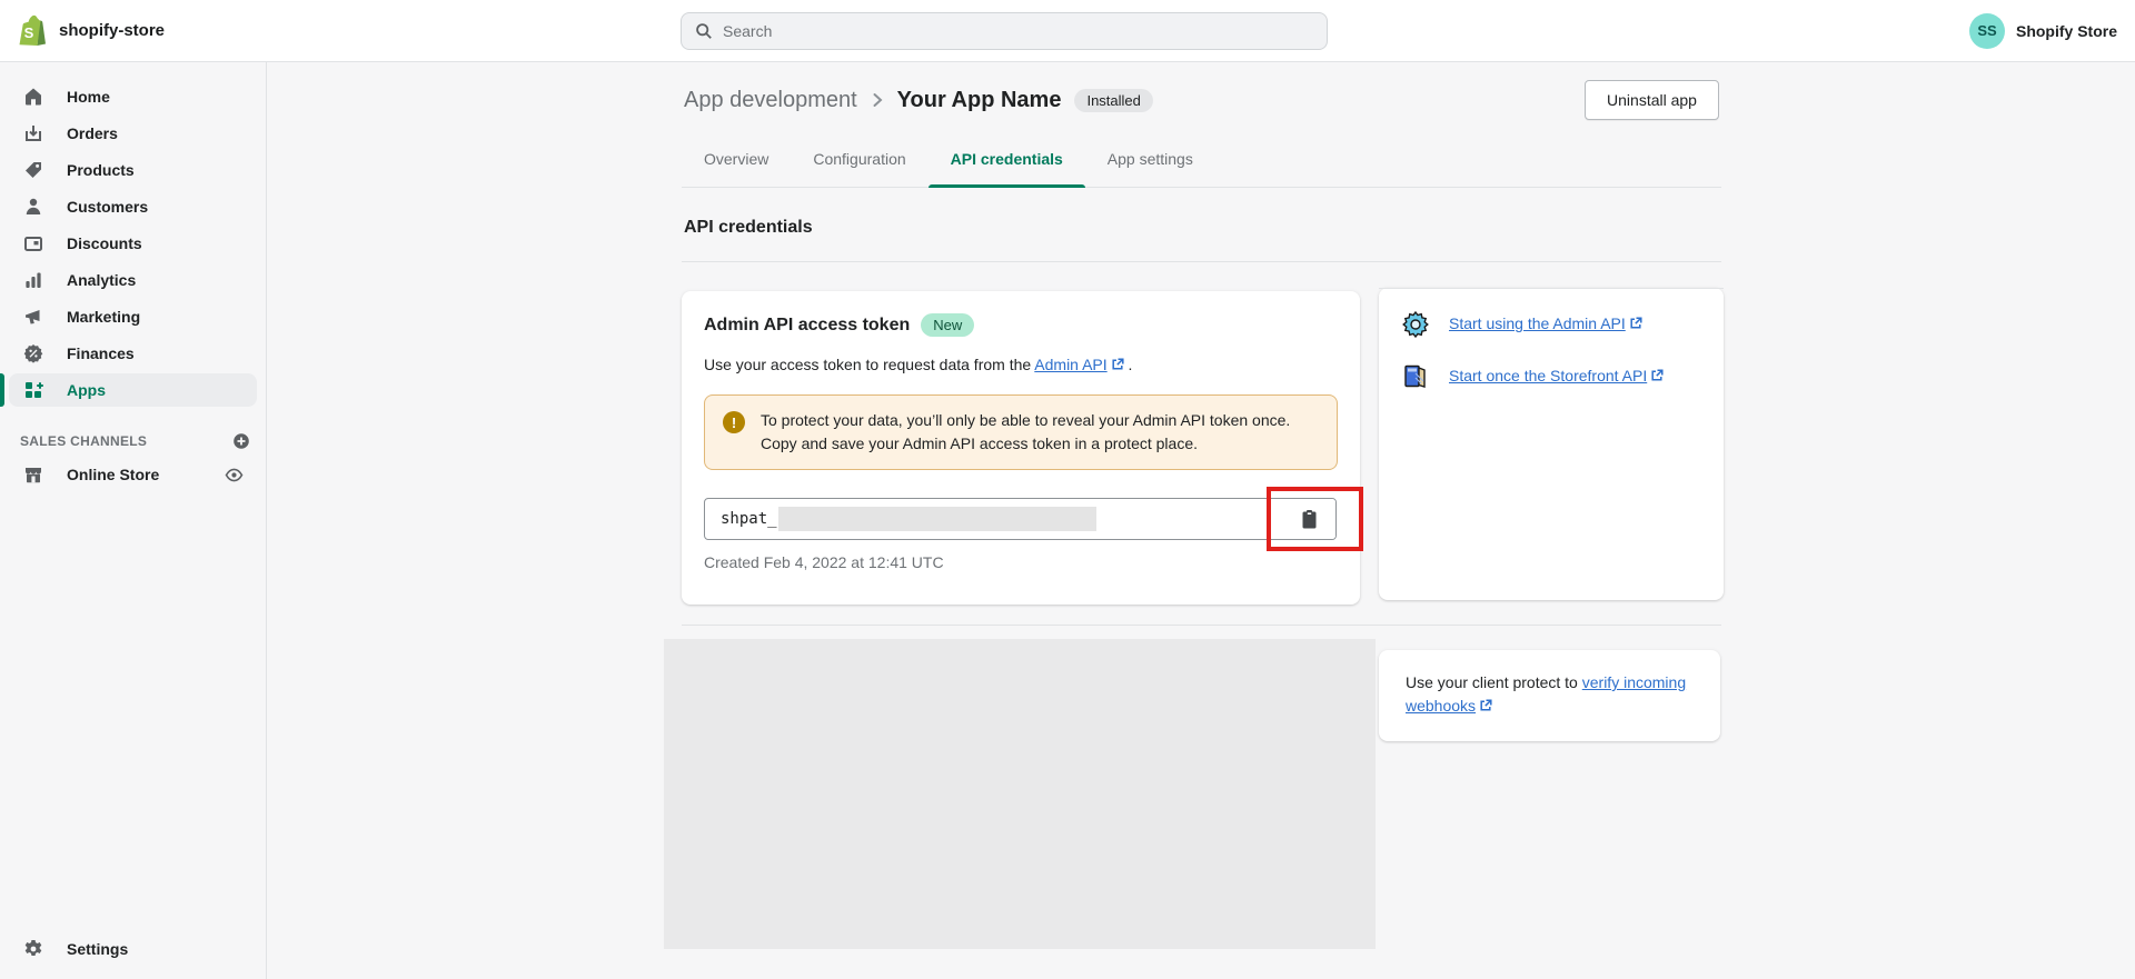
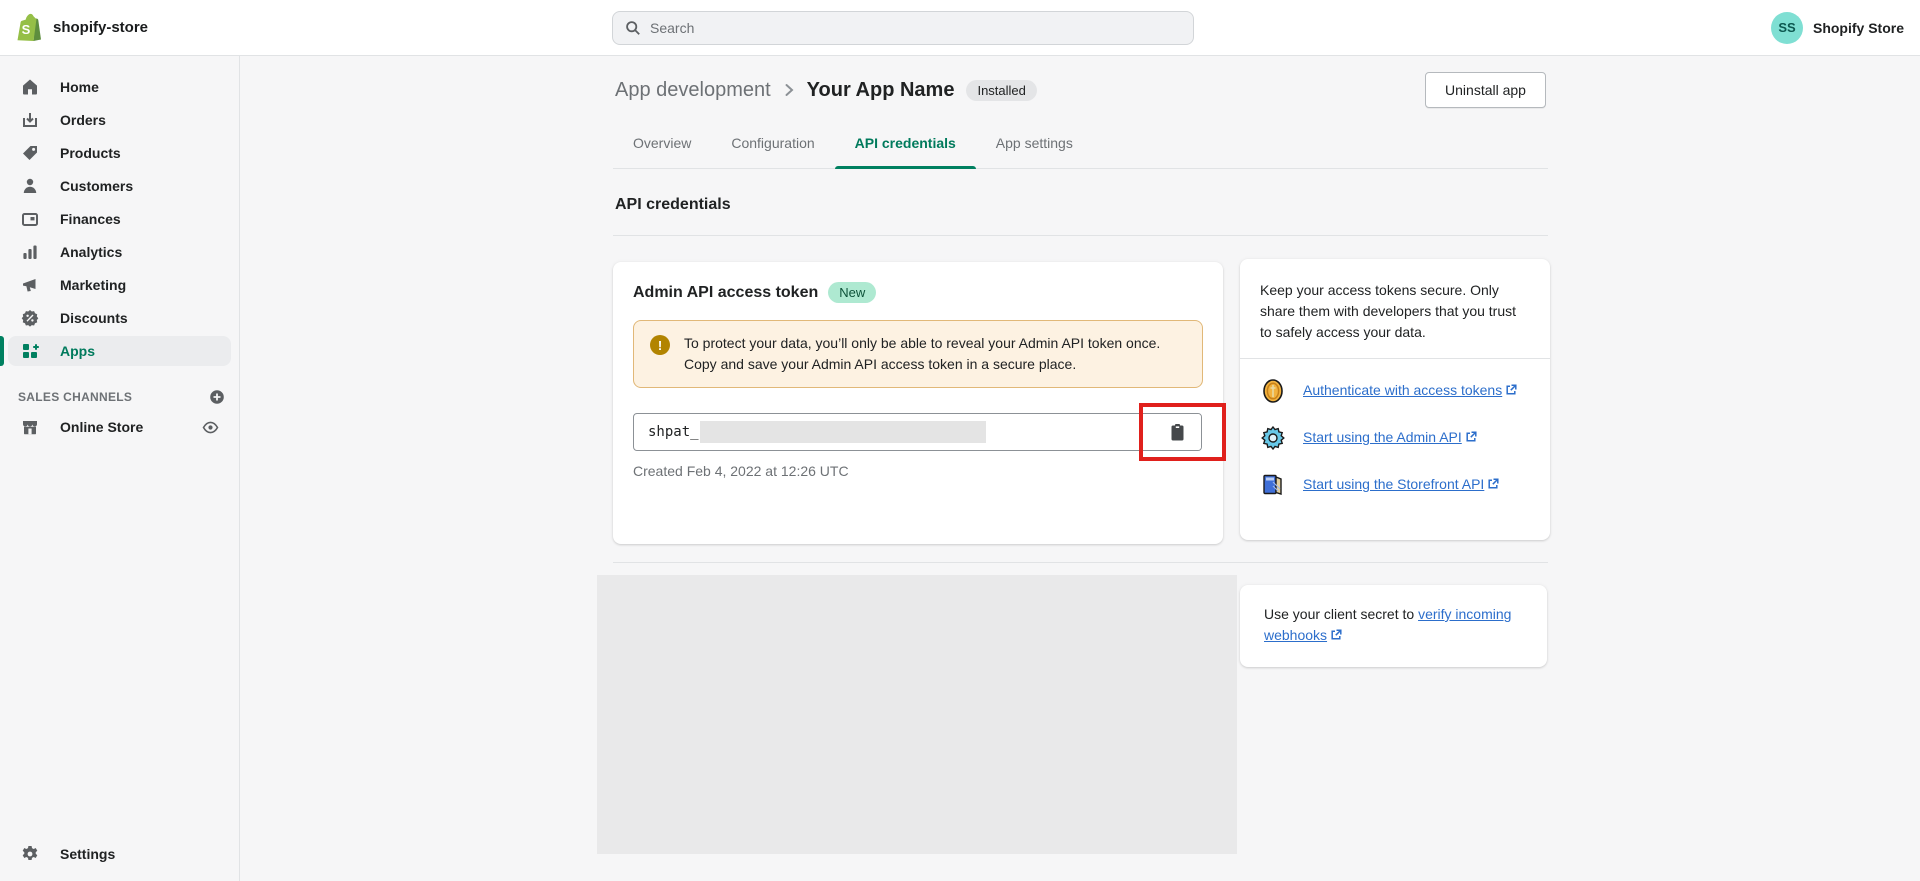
  S
  shopify-store
  Search
  SS
  Shopify Store
  Home
  Orders
  Products
  Customers
- Discounts
+ Finances
  Analytics
  Marketing
- Finances
+ Discounts
  Apps
  SALES CHANNELS
  Online Store
  Settings
  App development
  Your App Name
  Installed
  Uninstall app
  Overview
  Configuration
  API credentials
  App settings
  API credentials
  Admin API access token
  New
- Use your access token to request data from the Admin API .
  !
- To protect your data, you’ll only be able to reveal your Admin API token once. Copy and save your Admin API access token in a protect place.
+ To protect your data, you’ll only be able to reveal your Admin API token once. Copy and save your Admin API access token in a secure place.
  shpat_
- Created Feb 4, 2022 at 12:41 UTC
+ Created Feb 4, 2022 at 12:26 UTC
+ Keep your access tokens secure. Only share them with developers that you trust to safely access your data.
+ Authenticate with access tokens
  Start using the Admin API
- Start once the Storefront API
+ Start using the Storefront API
- Use your client protect to verify incoming webhooks
+ Use your client secret to verify incoming webhooks
